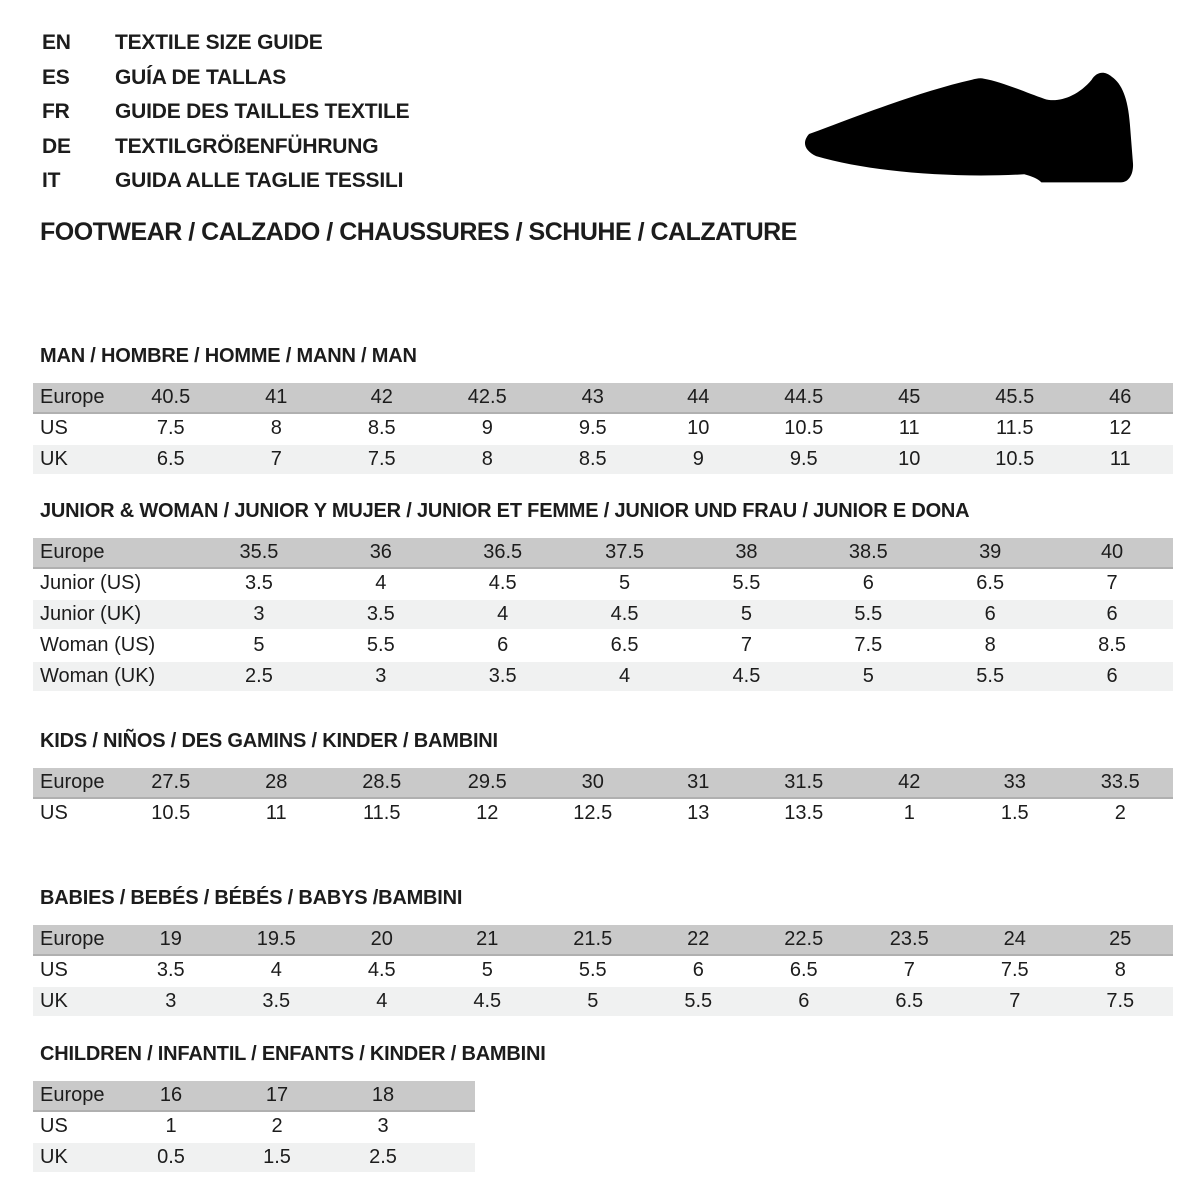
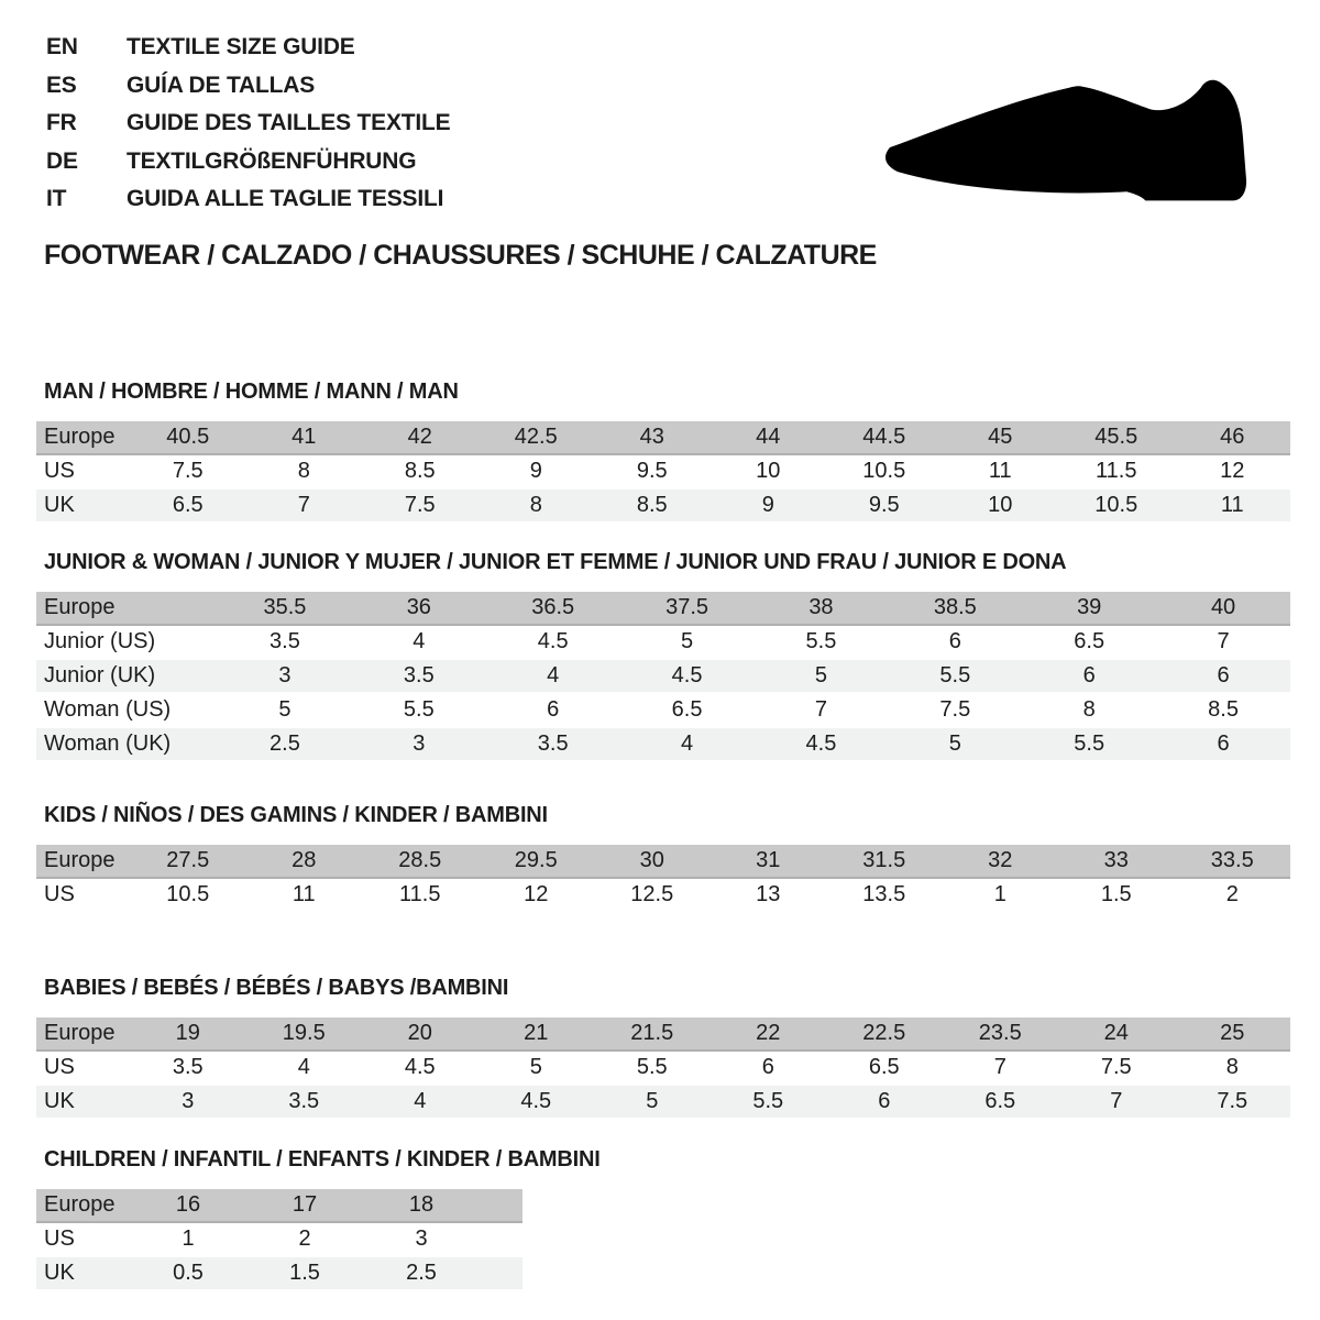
  EN
  TEXTILE SIZE GUIDE
  ES
  GUÍA DE TALLAS
  FR
  GUIDE DES TAILLES TEXTILE
  DE
  TEXTILGRÖßENFÜHRUNG
  IT
  GUIDA ALLE TAGLIE TESSILI
  FOOTWEAR / CALZADO / CHAUSSURES / SCHUHE / CALZATURE
  MAN / HOMBRE / HOMME / MANN / MAN
  Europe	40.5	41	42	42.5	43	44	44.5	45	45.5	46
  US	7.5	8	8.5	9	9.5	10	10.5	11	11.5	12
  UK	6.5	7	7.5	8	8.5	9	9.5	10	10.5	11
  JUNIOR & WOMAN / JUNIOR Y MUJER / JUNIOR ET FEMME / JUNIOR UND FRAU / JUNIOR E DONA
  Europe	35.5	36	36.5	37.5	38	38.5	39	40
  Junior (US)	3.5	4	4.5	5	5.5	6	6.5	7
  Junior (UK)	3	3.5	4	4.5	5	5.5	6	6
  Woman (US)	5	5.5	6	6.5	7	7.5	8	8.5
  Woman (UK)	2.5	3	3.5	4	4.5	5	5.5	6
  KIDS / NIÑOS / DES GAMINS / KINDER / BAMBINI
- Europe	27.5	28	28.5	29.5	30	31	31.5	42	33	33.5
+ Europe	27.5	28	28.5	29.5	30	31	31.5	32	33	33.5
  US	10.5	11	11.5	12	12.5	13	13.5	1	1.5	2
  BABIES / BEBÉS / BÉBÉS / BABYS /BAMBINI
  Europe	19	19.5	20	21	21.5	22	22.5	23.5	24	25
  US	3.5	4	4.5	5	5.5	6	6.5	7	7.5	8
  UK	3	3.5	4	4.5	5	5.5	6	6.5	7	7.5
  CHILDREN / INFANTIL / ENFANTS / KINDER / BAMBINI
  Europe	16	17	18
  US	1	2	3
  UK	0.5	1.5	2.5
